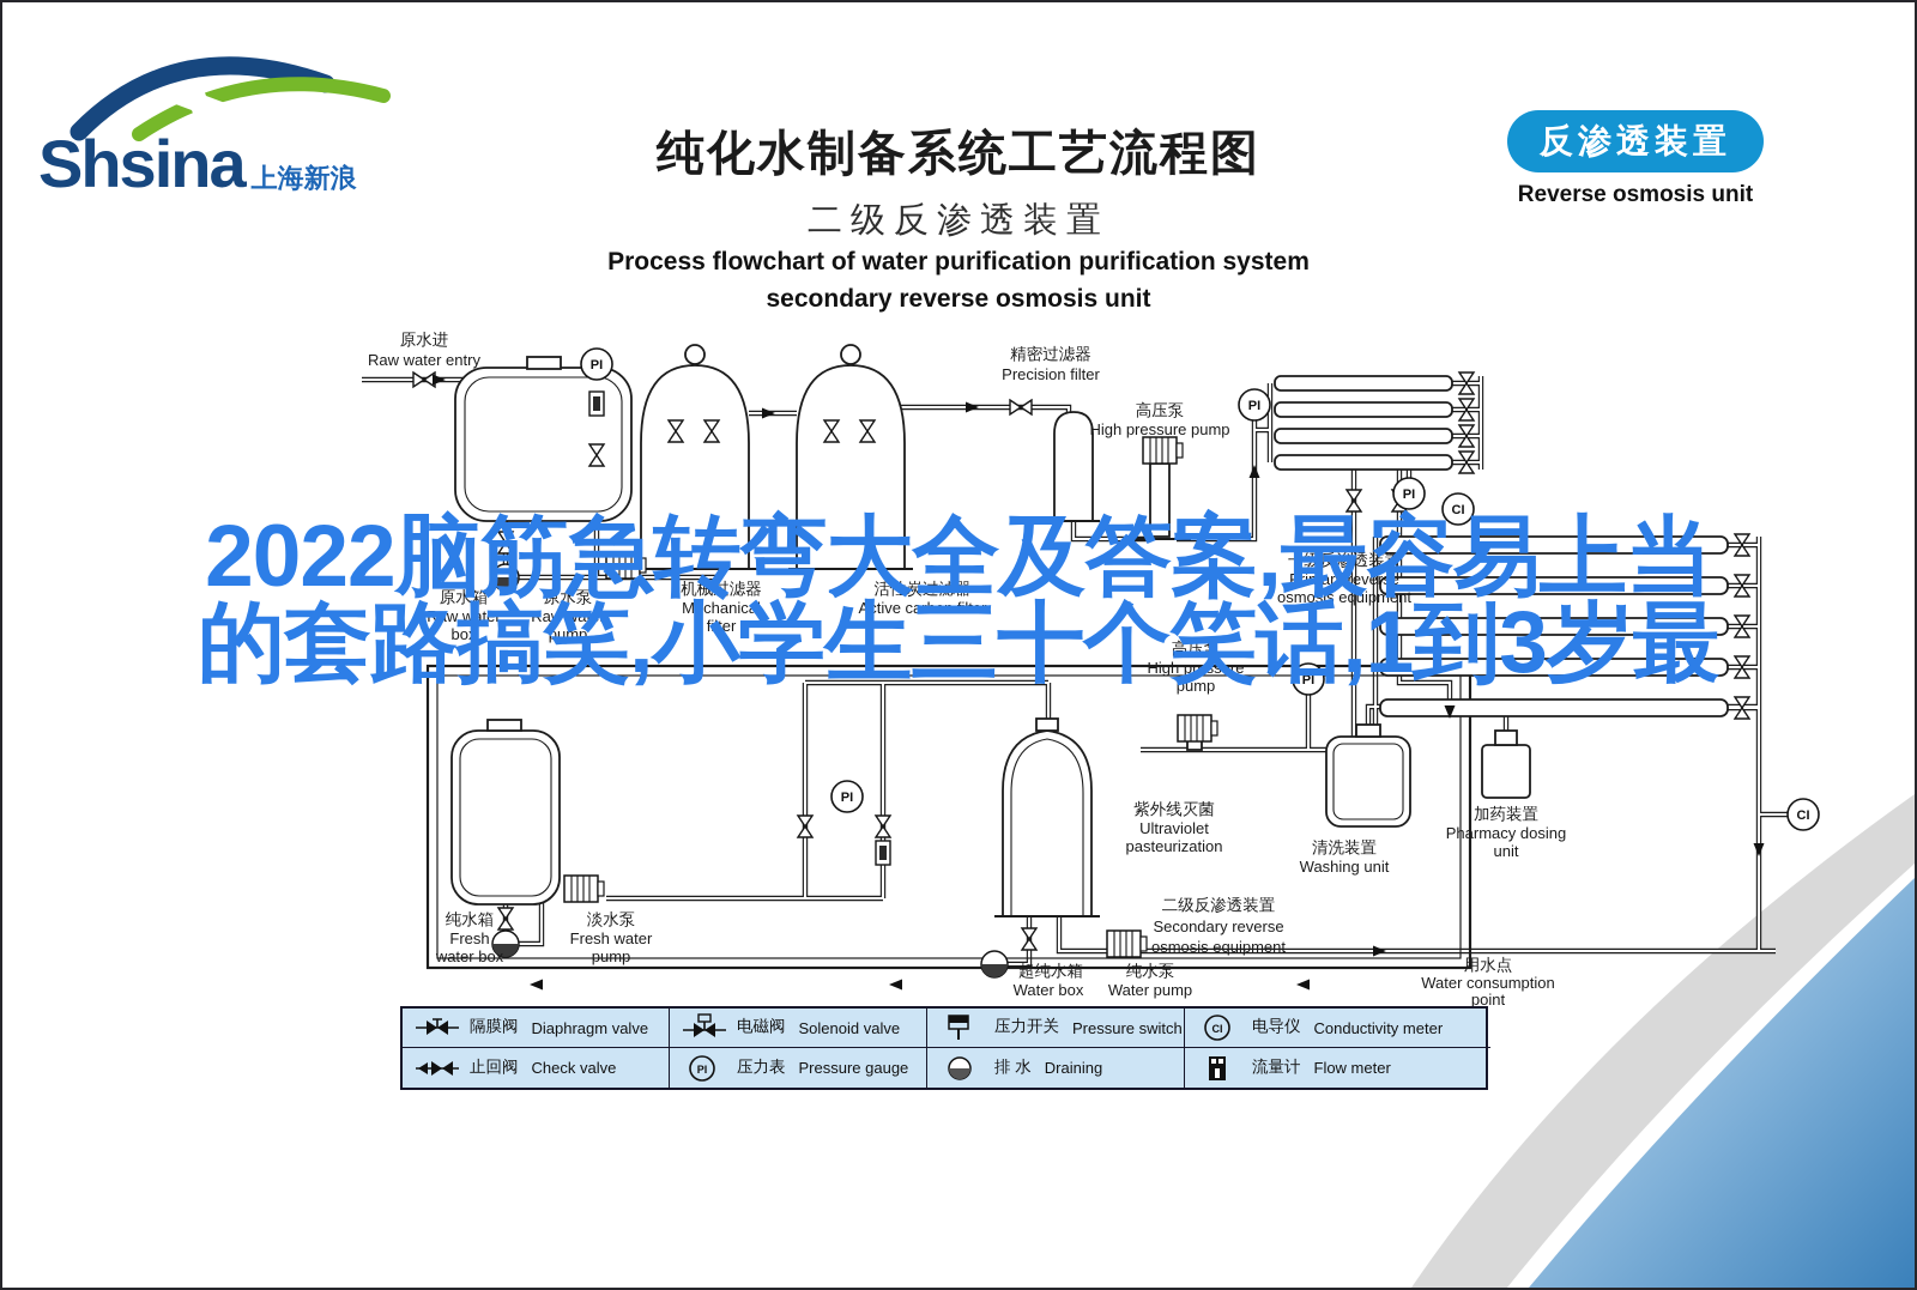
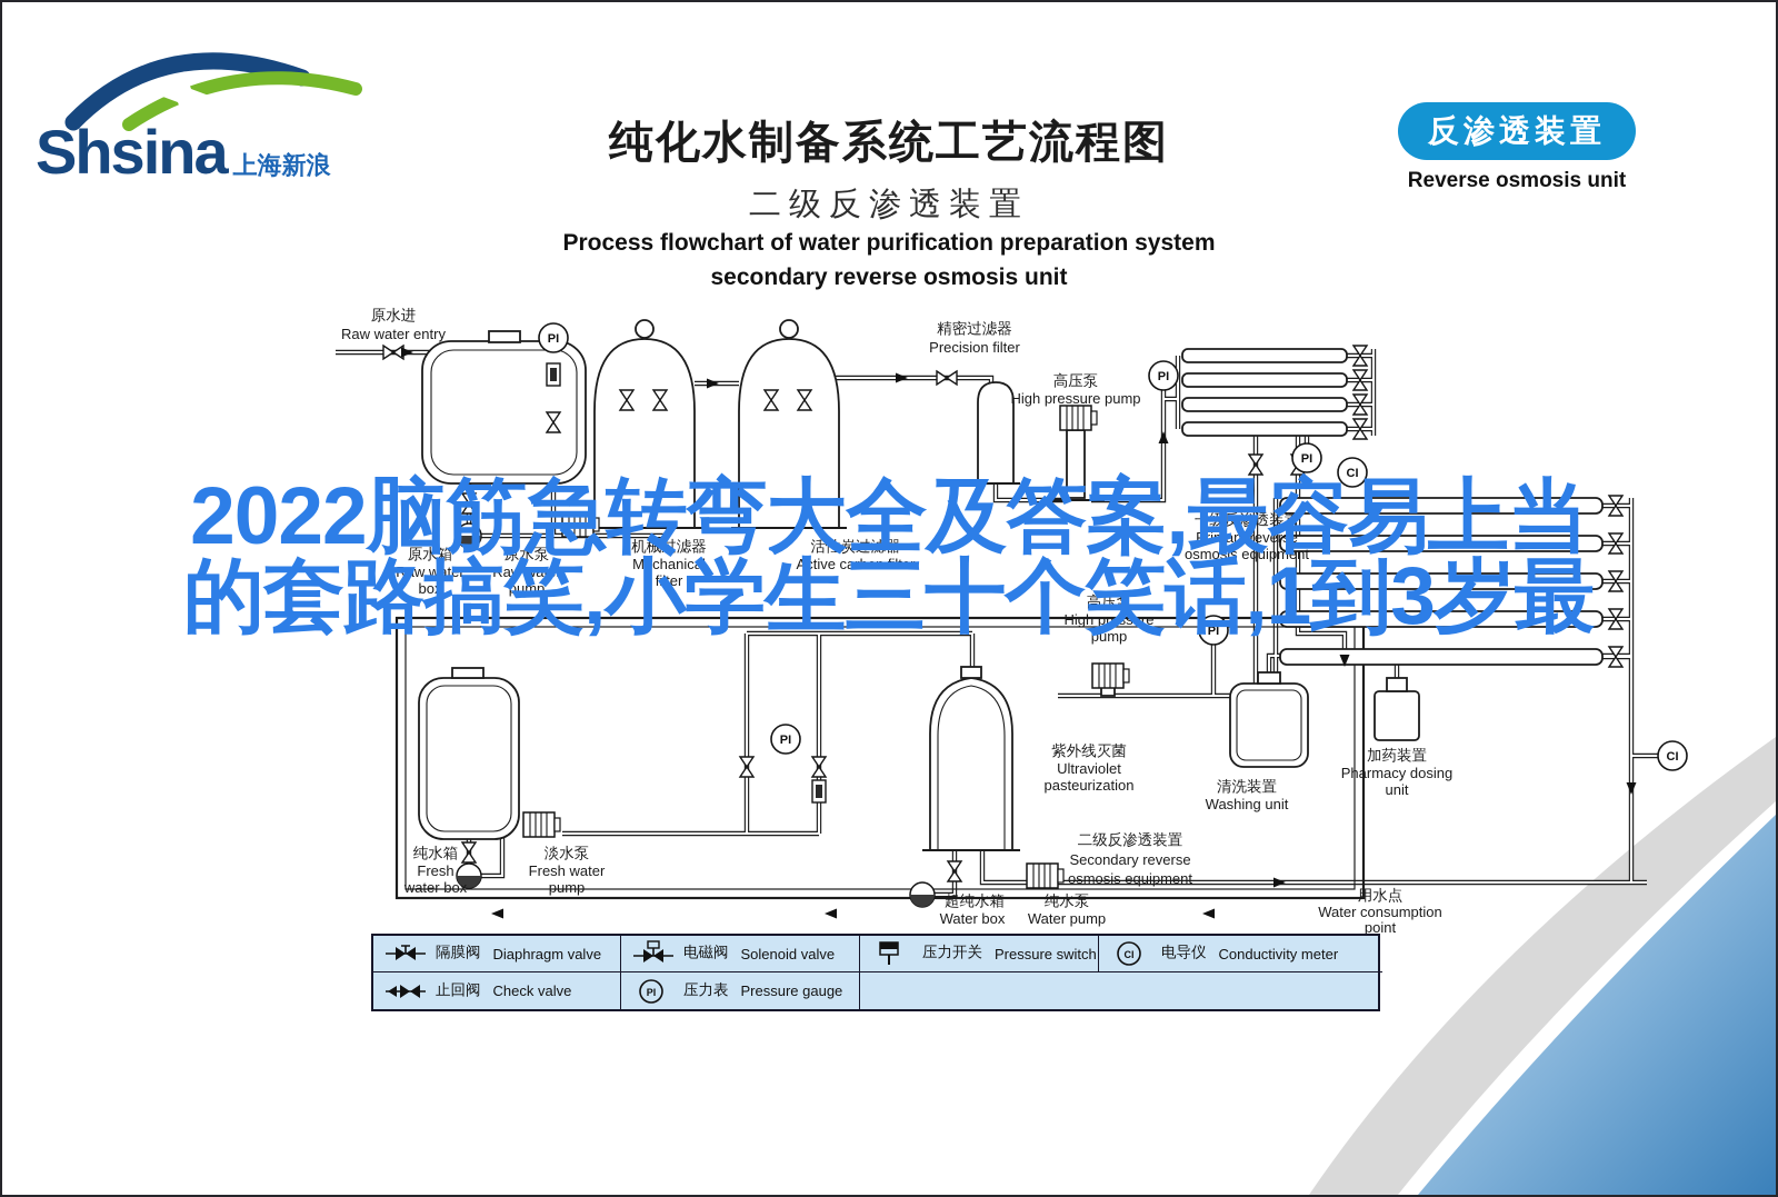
  Shsina 上海新浪
  纯化水制备系统工艺流程图
  二级反渗透装置
- Process flowchart of water purification purification system
+ Process flowchart of water purification preparation system
  secondary reverse osmosis unit
  反渗透装置
  Reverse osmosis unit
  PI
  PI
  PI
  CI
  PI
  PI
  CI
  原水进
  Raw water entry
  原水箱
  Raw water
  box
  原水泵
  Raw water
  pump
  机械过滤器
  Mechanical
  filter
  活性炭过滤器
  Active carbon filter
  精密过滤器
  Precision filter
  高压泵
  High pressure pump
  一级反渗透装置
  Primary reverse
  osmosis equipment
  高压泵
  High pressure
  pump
  二级反渗透装置
  Secondary reverse
  osmosis equipment
  纯水箱
  Fresh
  water box
  淡水泵
  Fresh water
  pump
  紫外线灭菌
  Ultraviolet
  pasteurization
  清洗装置
  Washing unit
  加药装置
  Pharmacy dosing
  unit
  超纯水箱
  Water box
  纯水泵
  Water pump
  用水点
  Water consumption
  point
  2022脑筋急转弯大全及答案,最容易上当
  的套路搞笑,小学生三十个笑话,1到3岁最
  隔膜阀
  Diaphragm valve
  电磁阀
  Solenoid valve
  压力开关
  Pressure switch
  CI
  电导仪
  Conductivity meter
  止回阀
  Check valve
  PI
  压力表
  Pressure gauge
- 排 水
- Draining
- 流量计
- Flow meter
